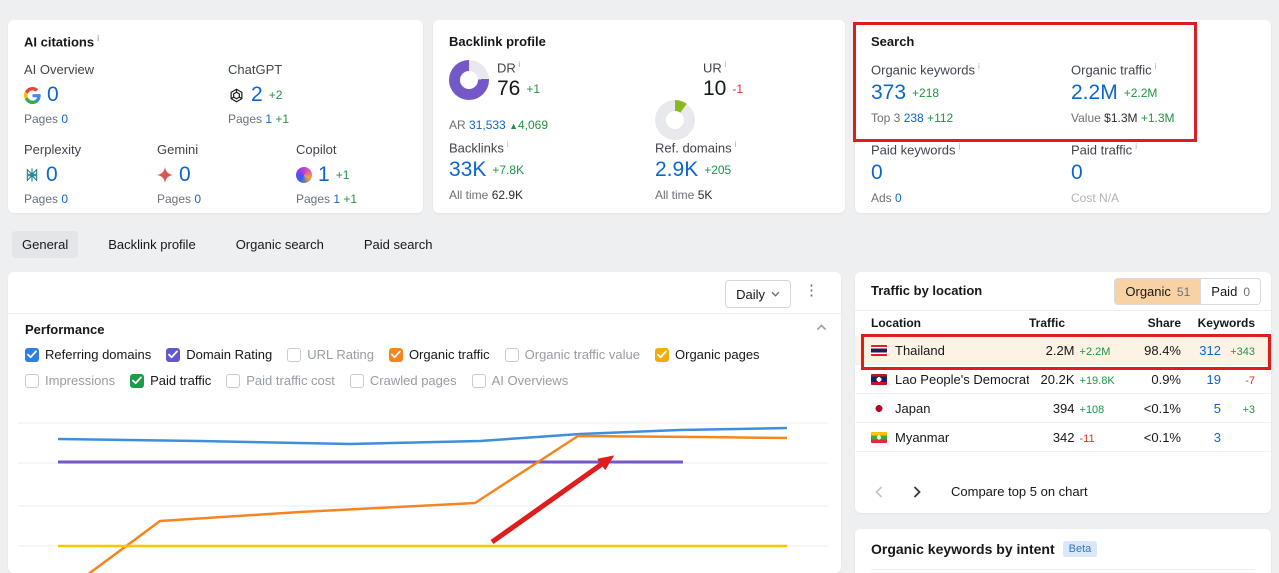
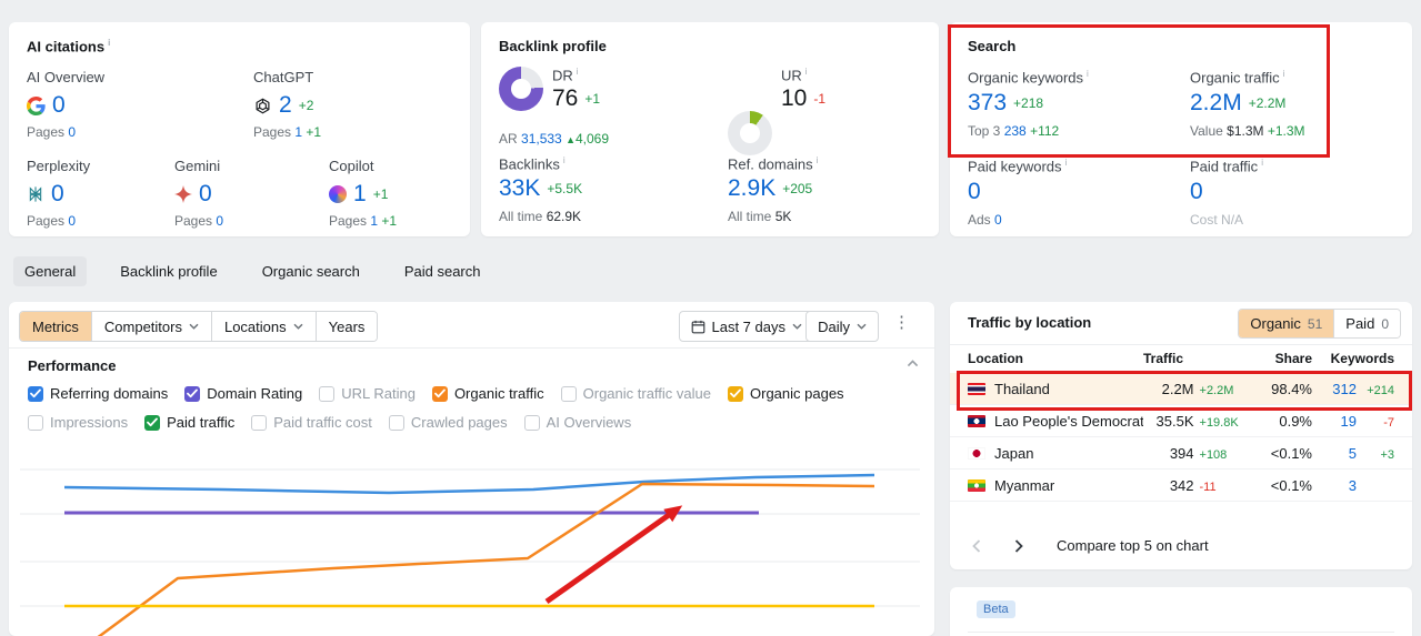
  AI citations
  AI Overview
  0
  Pages 0
  ChatGPT
  2
  +2
  Pages 1 +1
  Perplexity
  0
  Pages 0
  Gemini
  0
  Pages 0
  Copilot
  1
  +1
  Pages 1 +1
  Backlink profile
  DR
  76
  +1
  AR 31,533 ▲4,069
  UR
  10
  -1
  Backlinks
  33K
- +7.8K
+ +5.5K
  All time 62.9K
  Ref. domains
  2.9K
  +205
  All time 5K
  Search
  Organic keywords
  373
  +218
  Top 3 238 +112
  Organic traffic
  2.2M
  +2.2M
  Value $1.3M +1.3M
  Paid keywords
  0
  Ads 0
  Paid traffic
  0
  Cost N/A
  General
  Backlink profile
  Organic search
  Paid search
+ Metrics
+ Competitors
+ Locations
+ Years
+ Last 7 days
  Daily
  ⋮
  Performance
  Referring domains
  Domain Rating
  URL Rating
  Organic traffic
  Organic traffic value
  Organic pages
  Impressions
  Paid traffic
  Paid traffic cost
  Crawled pages
  AI Overviews
  Traffic by location
  Organic
  51
  Paid
  0
  Location
  Traffic
  Share
  Keywords
  Thailand
  2.2M
  +2.2M
  98.4%
  312
- +343
+ +214
  Lao People's Democrat
- 20.2K
+ 35.5K
  +19.8K
  0.9%
  19
  -7
  Japan
  394
  +108
  <0.1%
  5
  +3
  Myanmar
  342
  -11
  <0.1%
  3
  Compare top 5 on chart
- Organic keywords by intent
  Beta
